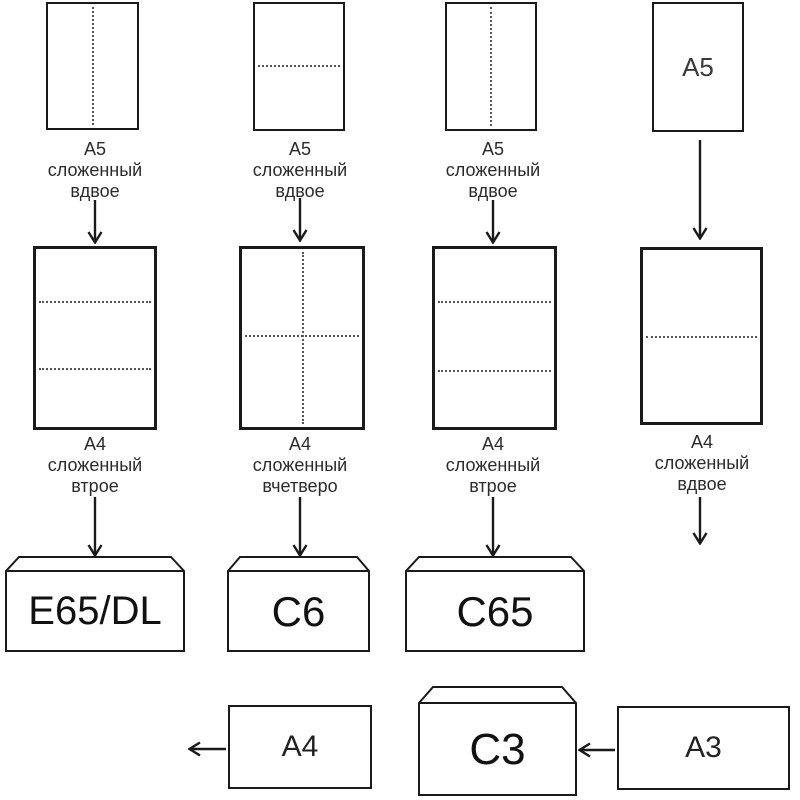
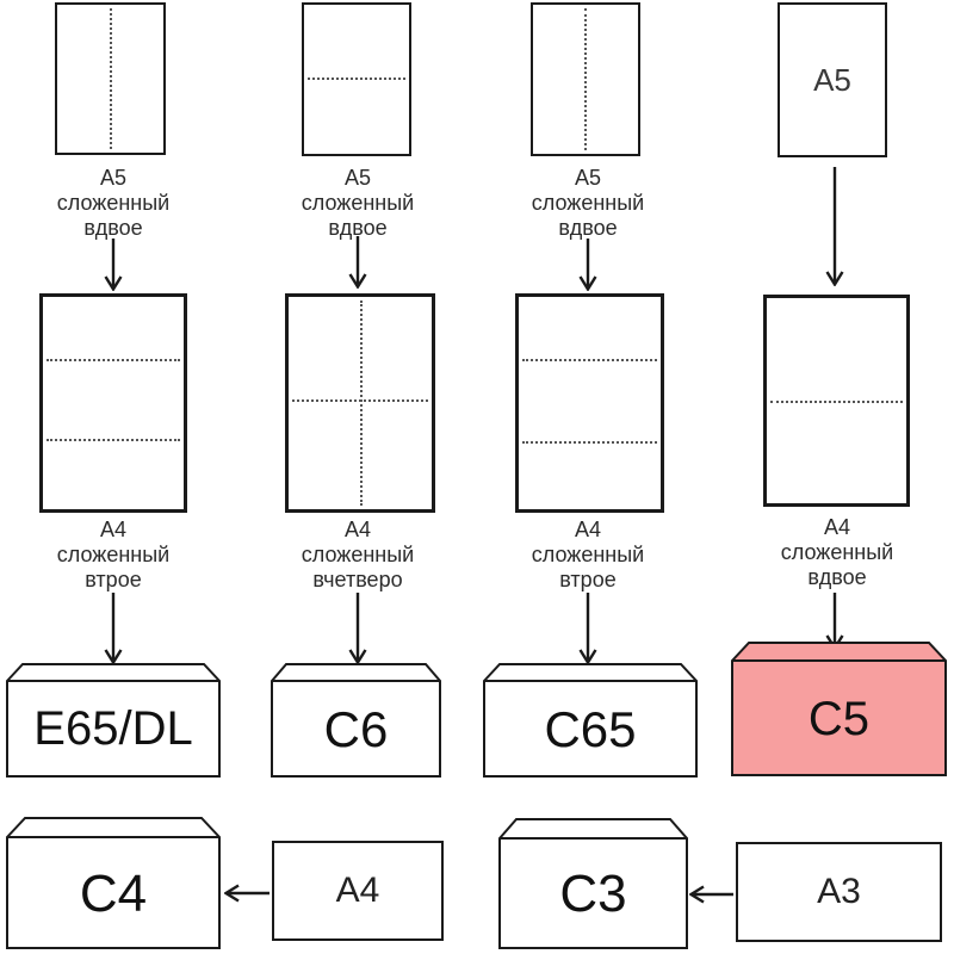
  А5
  сложенный
  вдвое
  А4
  сложенный
  втрое
  E65/DL
  А5
  сложенный
  вдвое
  А4
  сложенный
  вчетверо
  C6
  А5
  сложенный
  вдвое
  А4
  сложенный
  втрое
  C65
  А5
  А4
  сложенный
  вдвое
+ C5
+ C4
  А4
  C3
  А3
